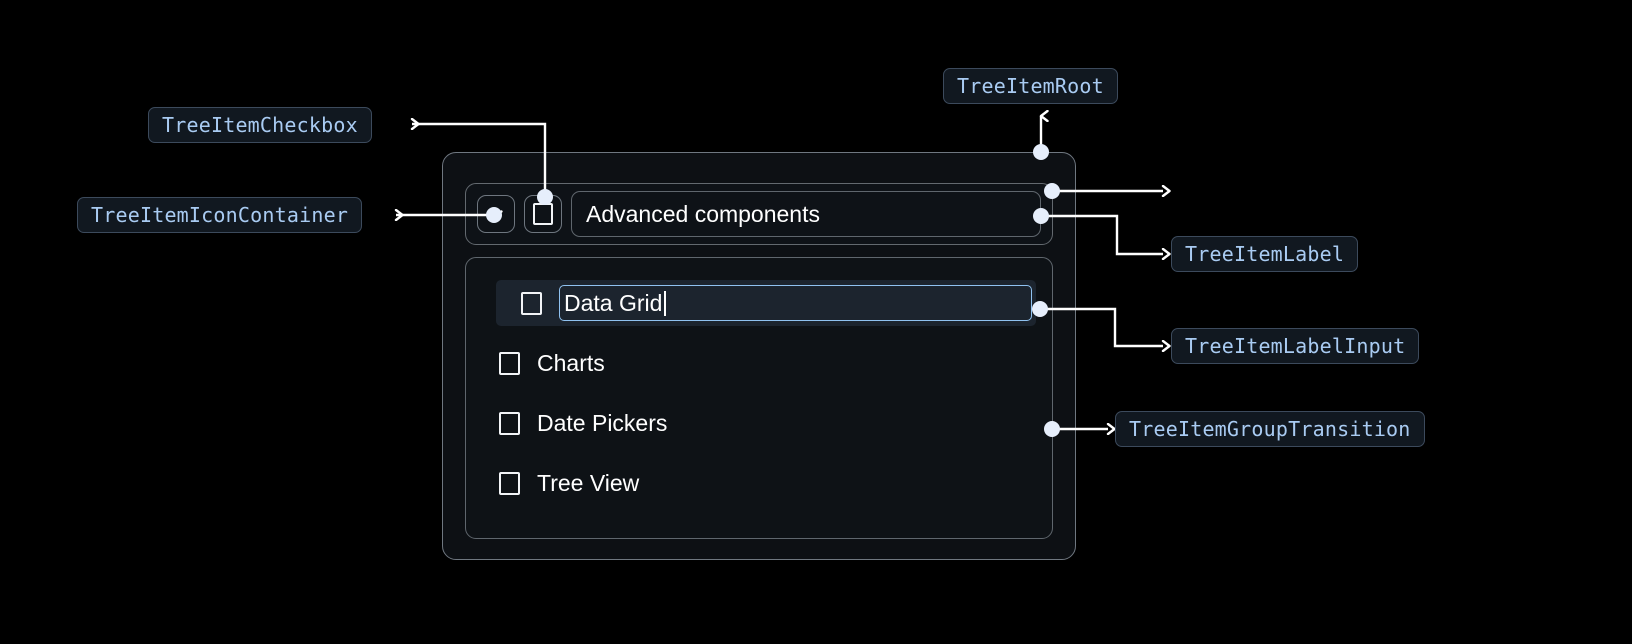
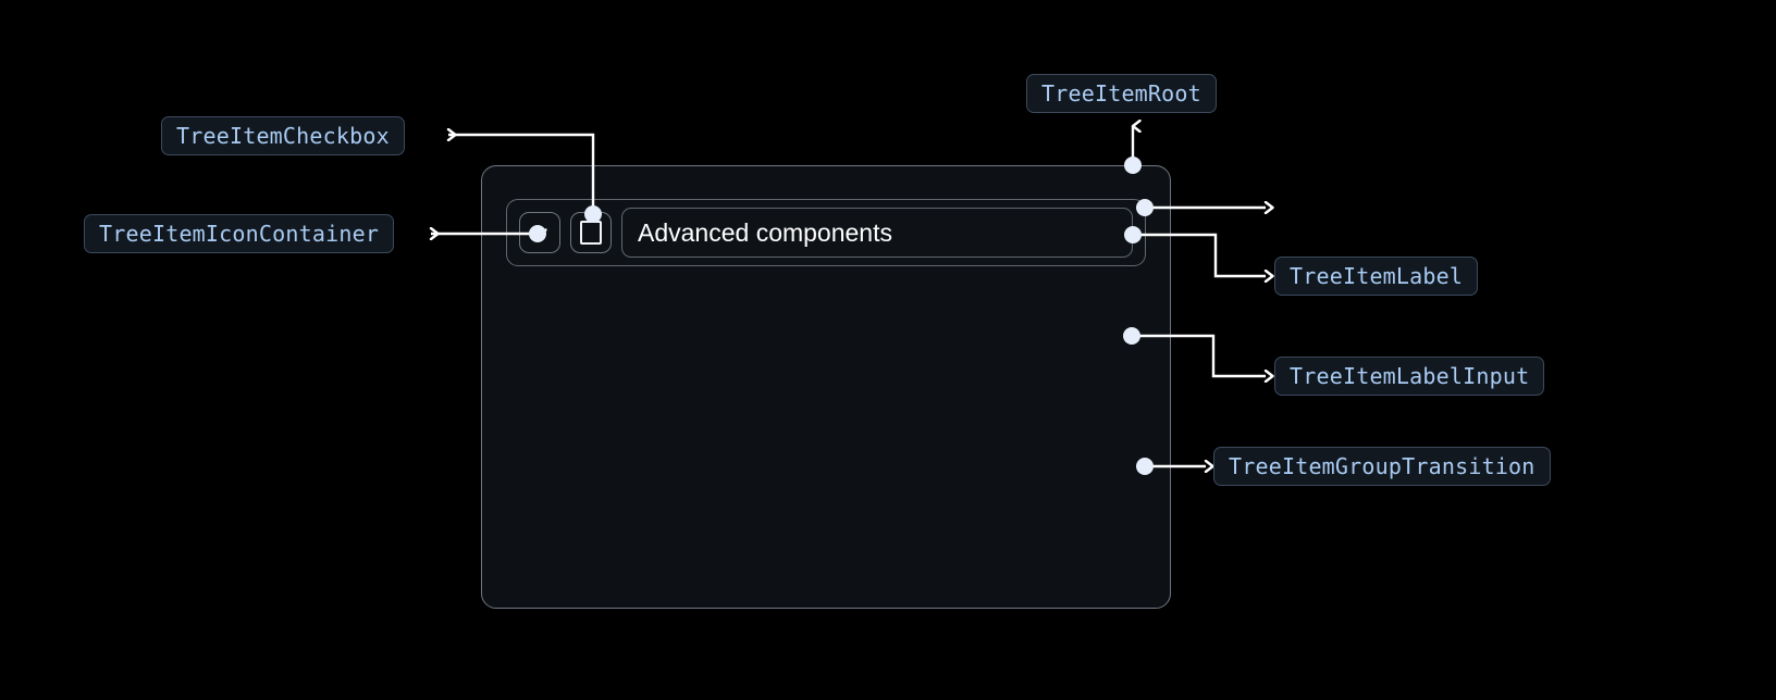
  TreeItemCheckbox
  TreeItemIconContainer
  TreeItemRoot
  TreeItemLabel
  TreeItemLabelInput
  TreeItemGroupTransition
  Advanced components
- Data Grid
- Charts
- Date Pickers
- Tree View
